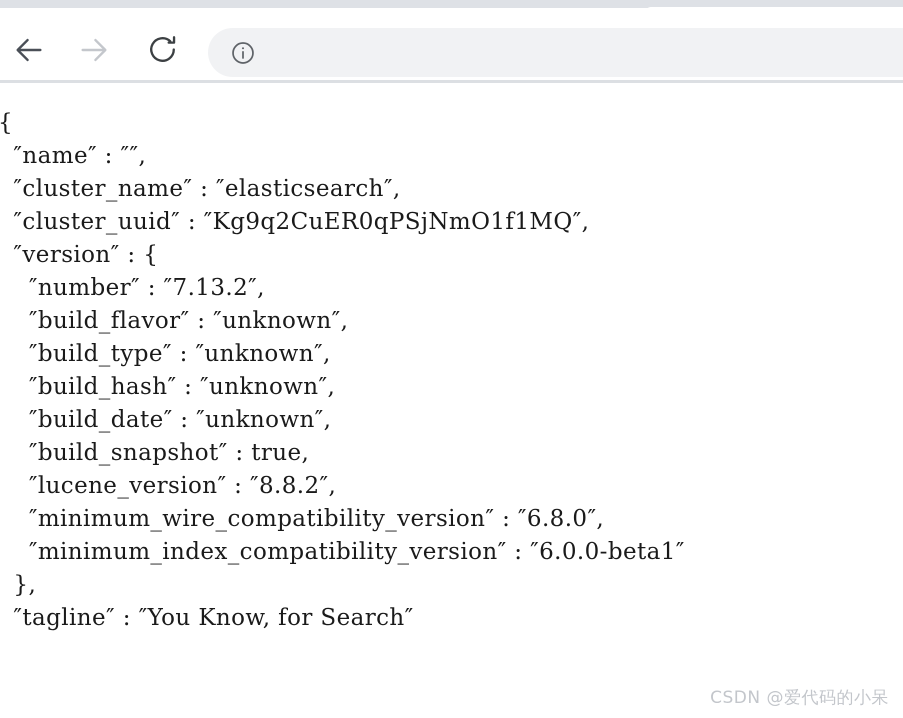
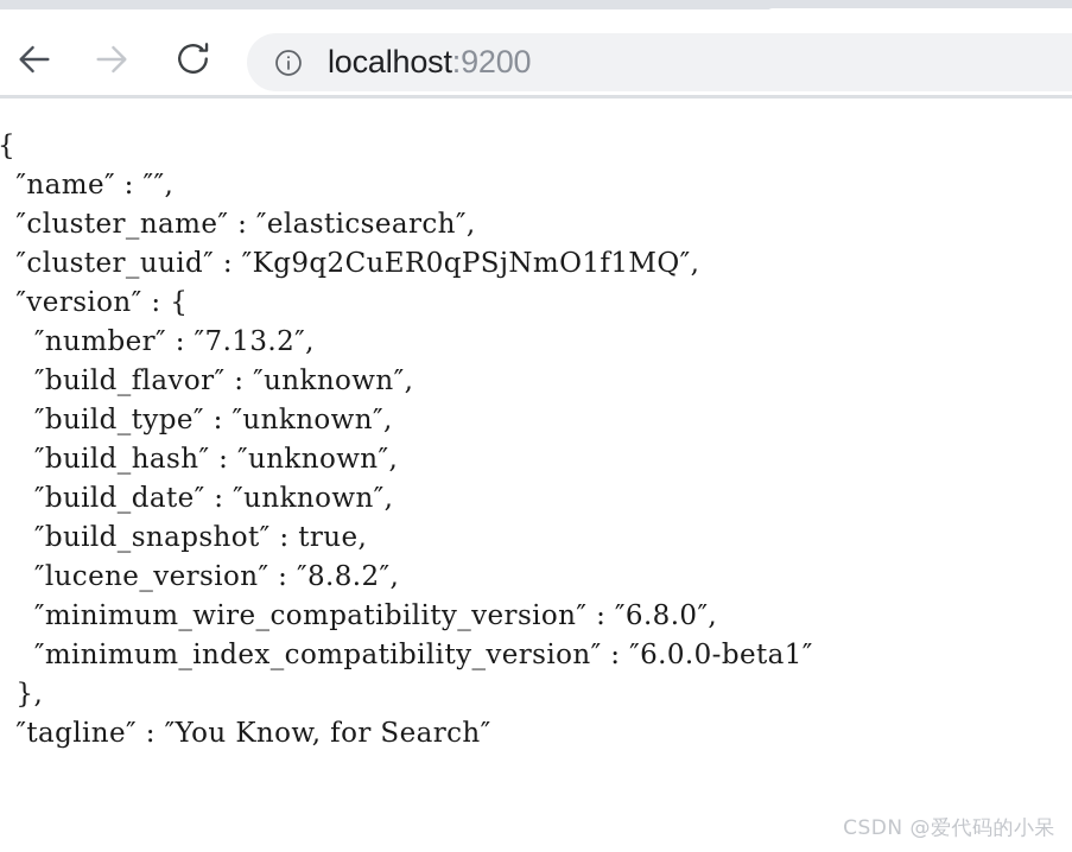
+ localhost:9200
  {
  ″name″ : ″″,
  ″cluster_name″ : ″elasticsearch″,
  ″cluster_uuid″ : ″Kg9q2CuER0qPSjNmO1f1MQ″,
  ″version″ : {
  ″number″ : ″7.13.2″,
  ″build_flavor″ : ″unknown″,
  ″build_type″ : ″unknown″,
  ″build_hash″ : ″unknown″,
  ″build_date″ : ″unknown″,
  ″build_snapshot″ : true,
  ″lucene_version″ : ″8.8.2″,
  ″minimum_wire_compatibility_version″ : ″6.8.0″,
  ″minimum_index_compatibility_version″ : ″6.0.0-beta1″
  },
  ″tagline″ : ″You Know, for Search″
  CSDN @爱代码的小呆
